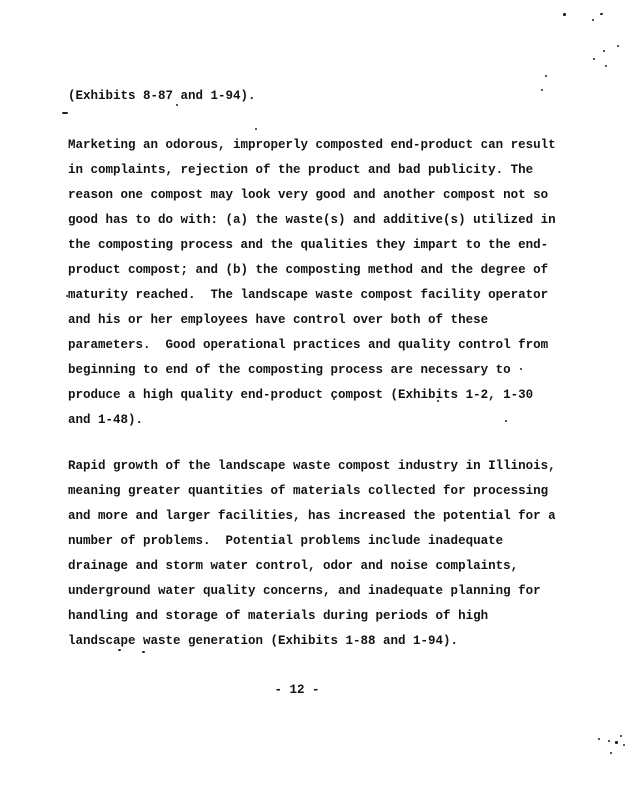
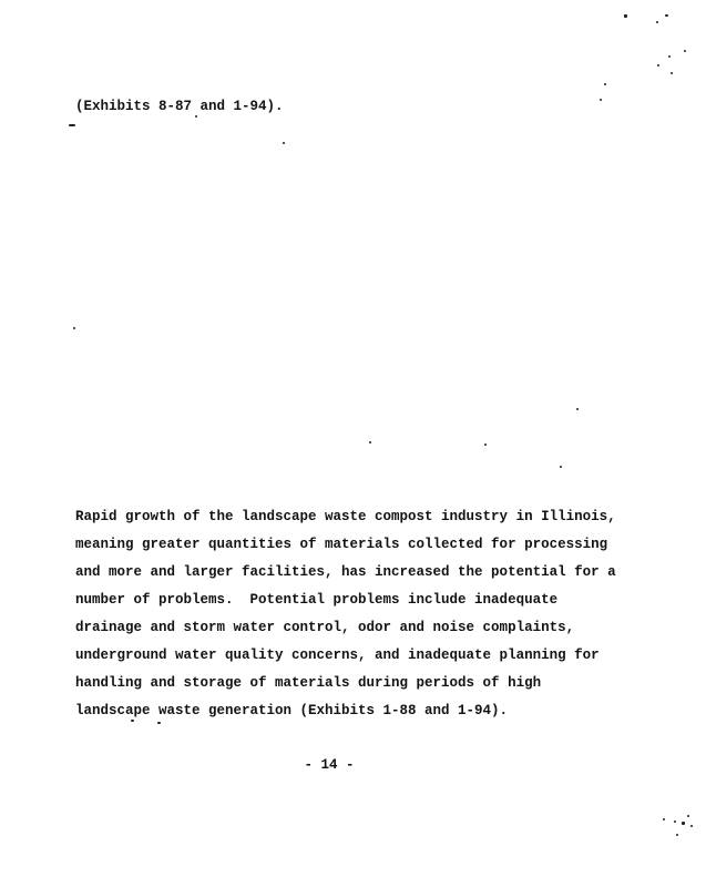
  (Exhibits 8-87 and 1-94).
- Marketing an odorous, improperly composted end-product can result
- in complaints, rejection of the product and bad publicity. The
- reason one compost may look very good and another compost not so
- good has to do with: (a) the waste(s) and additive(s) utilized in
- the composting process and the qualities they impart to the end-
- product compost; and (b) the composting method and the degree of
- maturity reached. The landscape waste compost facility operator
- and his or her employees have control over both of these
- parameters. Good operational practices and quality control from
- beginning to end of the composting process are necessary to
- produce a high quality end-product compost (Exhibits 1-2, 1-30
- and 1-48).
  Rapid growth of the landscape waste compost industry in Illinois,
  meaning greater quantities of materials collected for processing
  and more and larger facilities, has increased the potential for a
  number of problems. Potential problems include inadequate
  drainage and storm water control, odor and noise complaints,
  underground water quality concerns, and inadequate planning for
  handling and storage of materials during periods of high
  landscape waste generation (Exhibits 1-88 and 1-94).
- - 12 -
+ - 14 -
